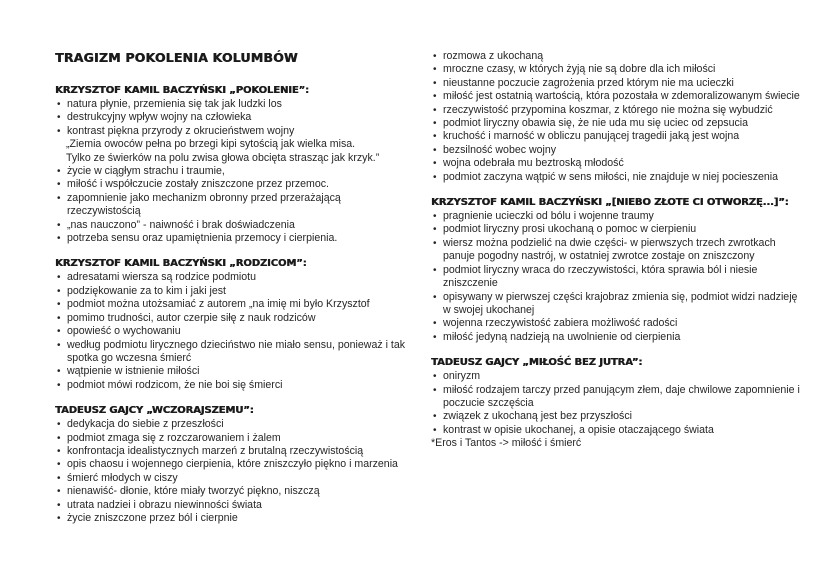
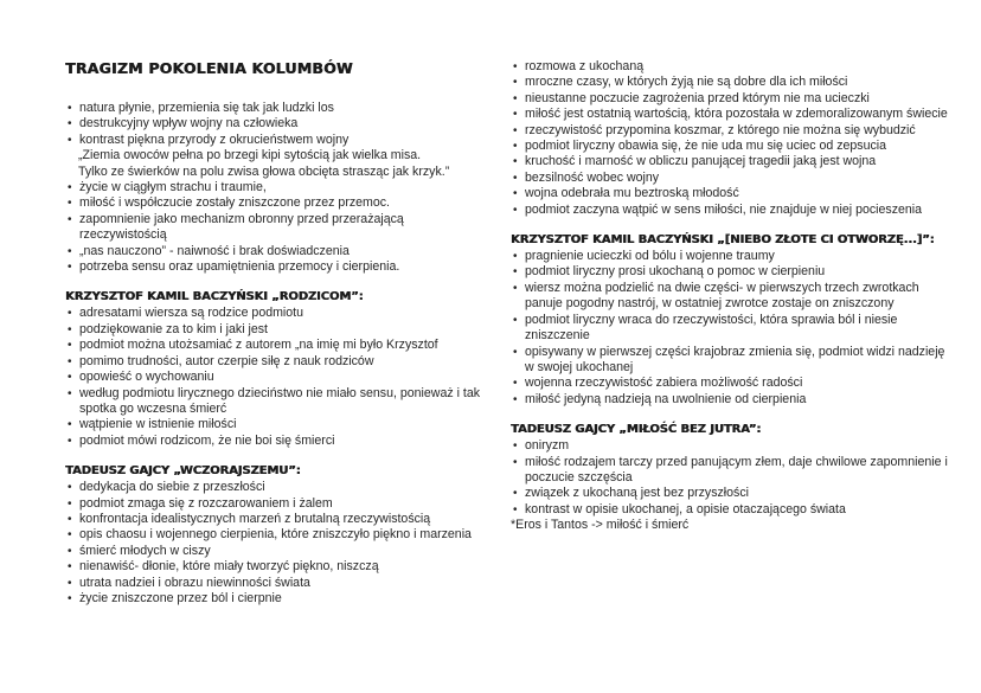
  TRAGIZM POKOLENIA KOLUMBÓW
- KRZYSZTOF KAMIL BACZYŃSKI „POKOLENIE”:
  •
  natura płynie, przemienia się tak jak ludzki los
  •
  destrukcyjny wpływ wojny na człowieka
  •
  kontrast piękna przyrody z okrucieństwem wojny
  „Ziemia owoców pełna po brzegi kipi sytością jak wielka misa.
  Tylko ze świerków na polu zwisa głowa obcięta strasząc jak krzyk.”
  •
  życie w ciągłym strachu i traumie,
  •
  miłość i współczucie zostały zniszczone przez przemoc.
  •
  zapomnienie jako mechanizm obronny przed przerażającą rzeczywistością
  •
  „nas nauczono” - naiwność i brak doświadczenia
  •
  potrzeba sensu oraz upamiętnienia przemocy i cierpienia.
  KRZYSZTOF KAMIL BACZYŃSKI „RODZICOM”:
  •
  adresatami wiersza są rodzice podmiotu
  •
  podziękowanie za to kim i jaki jest
  •
  podmiot można utożsamiać z autorem „na imię mi było Krzysztof
  •
  pomimo trudności, autor czerpie siłę z nauk rodziców
  •
  opowieść o wychowaniu
  •
  według podmiotu lirycznego dzieciństwo nie miało sensu, ponieważ i tak spotka go wczesna śmierć
  •
  wątpienie w istnienie miłości
  •
  podmiot mówi rodzicom, że nie boi się śmierci
  TADEUSZ GAJCY „WCZORAJSZEMU”:
  •
  dedykacja do siebie z przeszłości
  •
  podmiot zmaga się z rozczarowaniem i żalem
  •
  konfrontacja idealistycznych marzeń z brutalną rzeczywistością
  •
  opis chaosu i wojennego cierpienia, które zniszczyło piękno i marzenia
  •
  śmierć młodych w ciszy
  •
  nienawiść- dłonie, które miały tworzyć piękno, niszczą
  •
  utrata nadziei i obrazu niewinności świata
  •
  życie zniszczone przez ból i cierpnie
  •
  rozmowa z ukochaną
  •
  mroczne czasy, w których żyją nie są dobre dla ich miłości
  •
  nieustanne poczucie zagrożenia przed którym nie ma ucieczki
  •
  miłość jest ostatnią wartością, która pozostała w zdemoralizowanym świecie
  •
  rzeczywistość przypomina koszmar, z którego nie można się wybudzić
  •
  podmiot liryczny obawia się, że nie uda mu się uciec od zepsucia
  •
  kruchość i marność w obliczu panującej tragedii jaką jest wojna
  •
  bezsilność wobec wojny
  •
  wojna odebrała mu beztroską młodość
  •
  podmiot zaczyna wątpić w sens miłości, nie znajduje w niej pocieszenia
  KRZYSZTOF KAMIL BACZYŃSKI „[NIEBO ZŁOTE CI OTWORZĘ...]”:
  •
  pragnienie ucieczki od bólu i wojenne traumy
  •
  podmiot liryczny prosi ukochaną o pomoc w cierpieniu
  •
  wiersz można podzielić na dwie części- w pierwszych trzech zwrotkach panuje pogodny nastrój, w ostatniej zwrotce zostaje on zniszczony
  •
  podmiot liryczny wraca do rzeczywistości, która sprawia ból i niesie zniszczenie
  •
  opisywany w pierwszej części krajobraz zmienia się, podmiot widzi nadzieję w swojej ukochanej
  •
  wojenna rzeczywistość zabiera możliwość radości
  •
  miłość jedyną nadzieją na uwolnienie od cierpienia
  TADEUSZ GAJCY „MIŁOŚĆ BEZ JUTRA”:
  •
  oniryzm
  •
  miłość rodzajem tarczy przed panującym złem, daje chwilowe zapomnienie i poczucie szczęścia
  •
  związek z ukochaną jest bez przyszłości
  •
  kontrast w opisie ukochanej, a opisie otaczającego świata
  *Eros i Tantos -> miłość i śmierć
